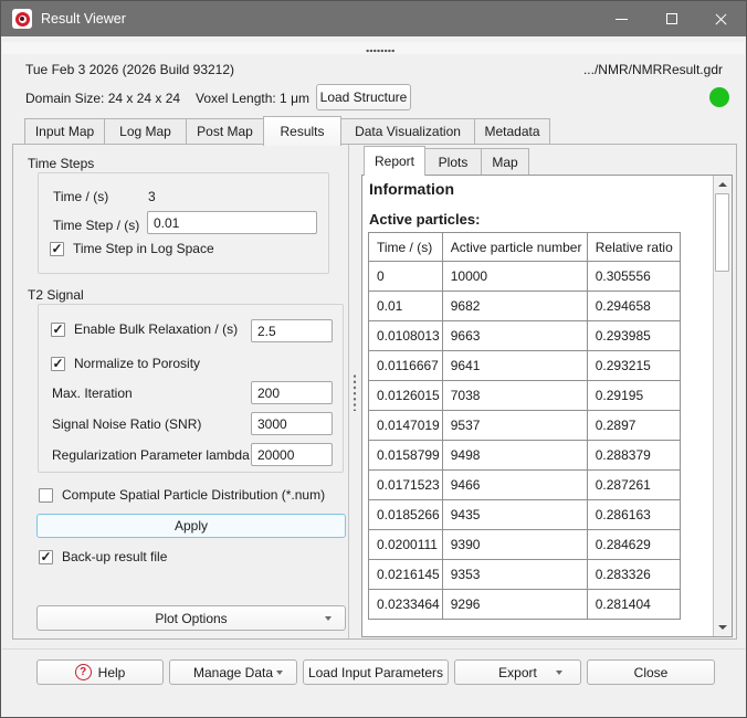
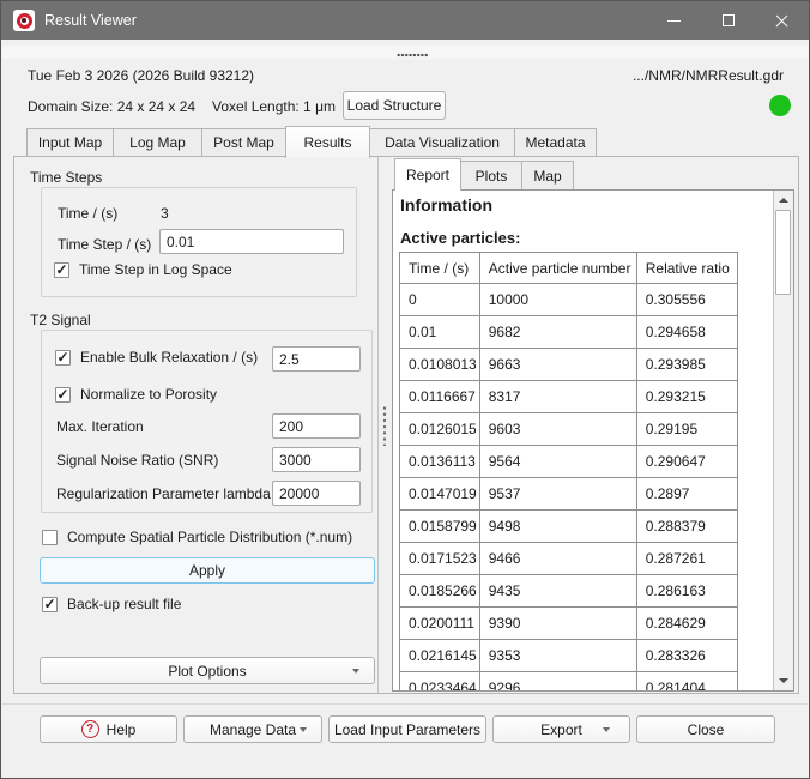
  Result Viewer
  Tue Feb 3 2026 (2026 Build 93212)
  .../NMR/NMRResult.gdr
  Domain Size: 24 x 24 x 24
  Voxel Length: 1 μm
  Load Structure
  Input Map
  Log Map
  Post Map
  Results
  Data Visualization
  Metadata
  Time Steps
  Time / (s)
  3
  Time Step / (s)
  0.01
  Time Step in Log Space
  T2 Signal
  Enable Bulk Relaxation / (s)
  2.5
  Normalize to Porosity
  Max. Iteration
  200
  Signal Noise Ratio (SNR)
  3000
  Regularization Parameter lambda
  20000
  Compute Spatial Particle Distribution (*.num)
  Apply
  Back-up result file
  Plot Options
  Report
  Plots
  Map
  Information
  Active particles:
  Time / (s)	Active particle number	Relative ratio
  0	10000	0.305556
  0.01	9682	0.294658
  0.0108013	9663	0.293985
- 0.0116667	9641	0.293215
+ 0.0116667	8317	0.293215
- 0.0126015	7038	0.29195
+ 0.0126015	9603	0.29195
+ 0.0136113	9564	0.290647
  0.0147019	9537	0.2897
  0.0158799	9498	0.288379
  0.0171523	9466	0.287261
  0.0185266	9435	0.286163
  0.0200111	9390	0.284629
  0.0216145	9353	0.283326
  0.0233464	9296	0.281404
  ?
  Help
  Manage Data
  Load Input Parameters
  Export
  Close
